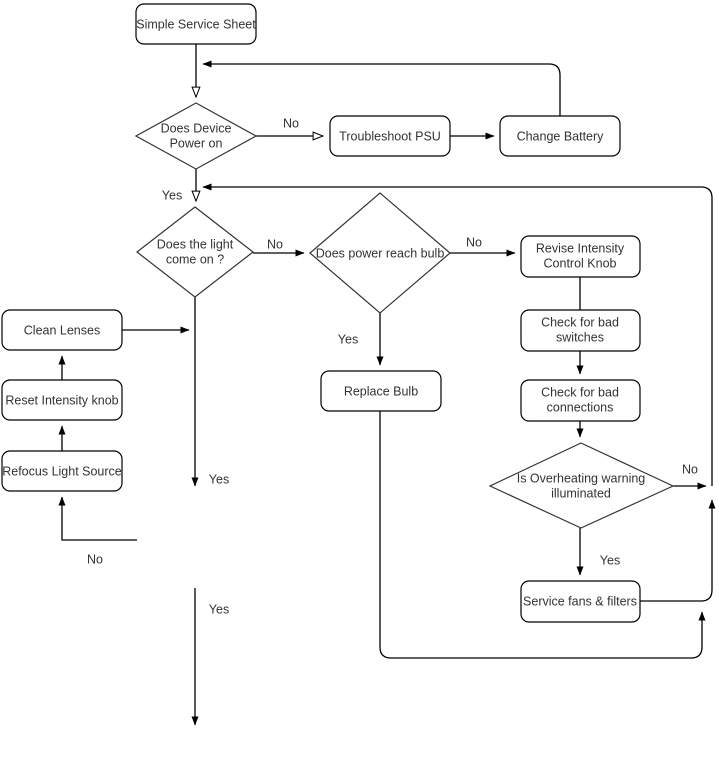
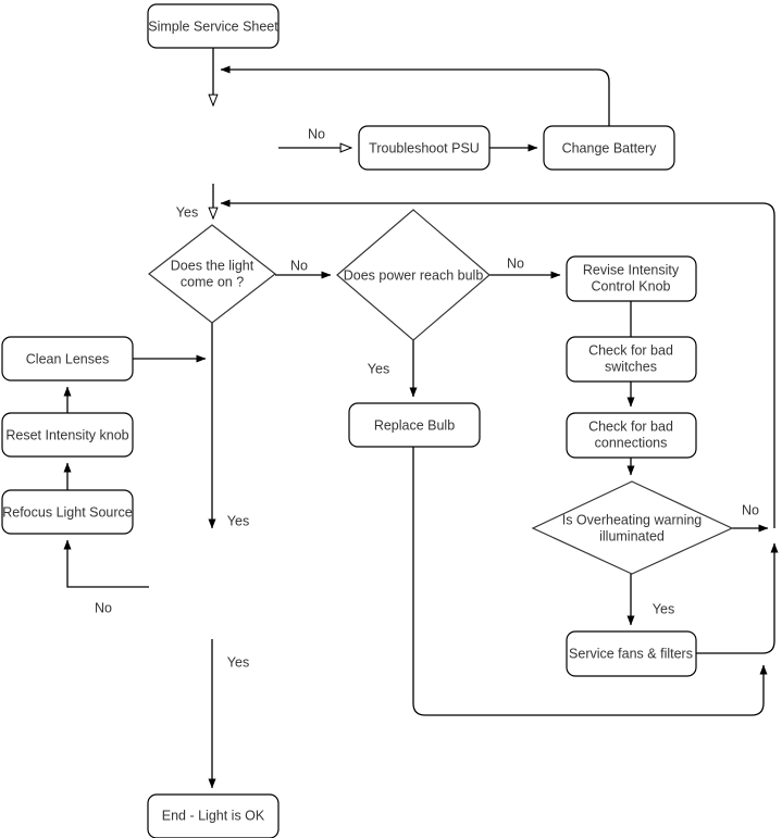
  Simple Service Sheet
- Does Device
- Power on
  Troubleshoot PSU
  Change Battery
  Does the light
  come on ?
  Does power reach bulb
  Revise Intensity
  Control Knob
  Check for bad
  switches
  Check for bad
  connections
  Is Overheating warning
  illuminated
  Service fans & filters
  Replace Bulb
  Clean Lenses
  Reset Intensity knob
  Refocus Light Source
+ End - Light is OK
  No
  Yes
  No
  No
  Yes
  No
  Yes
  Yes
  No
  Yes
